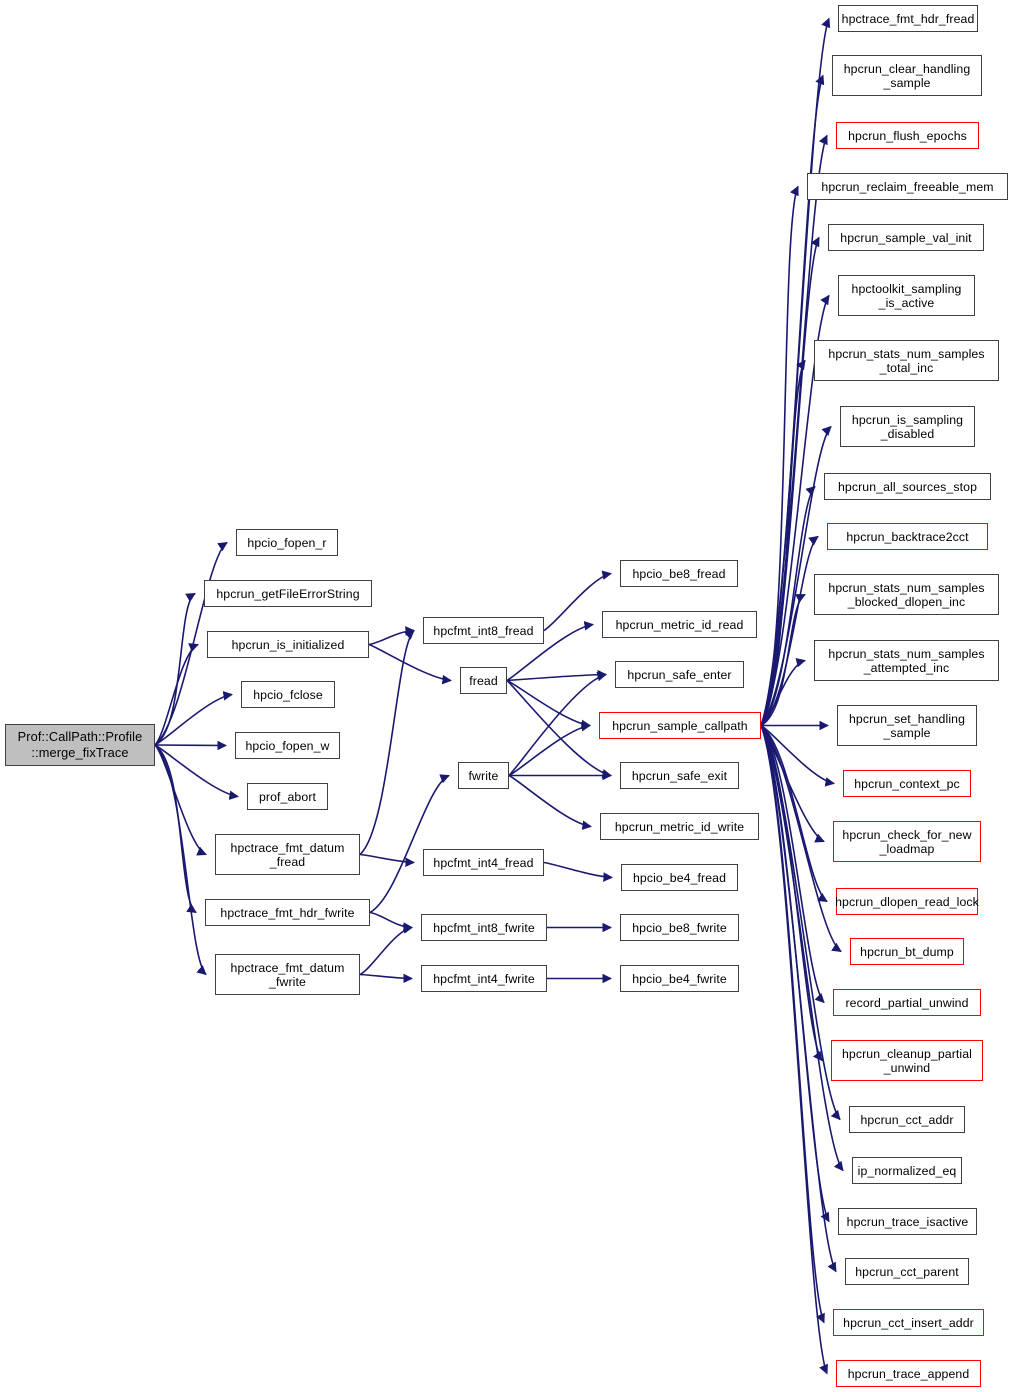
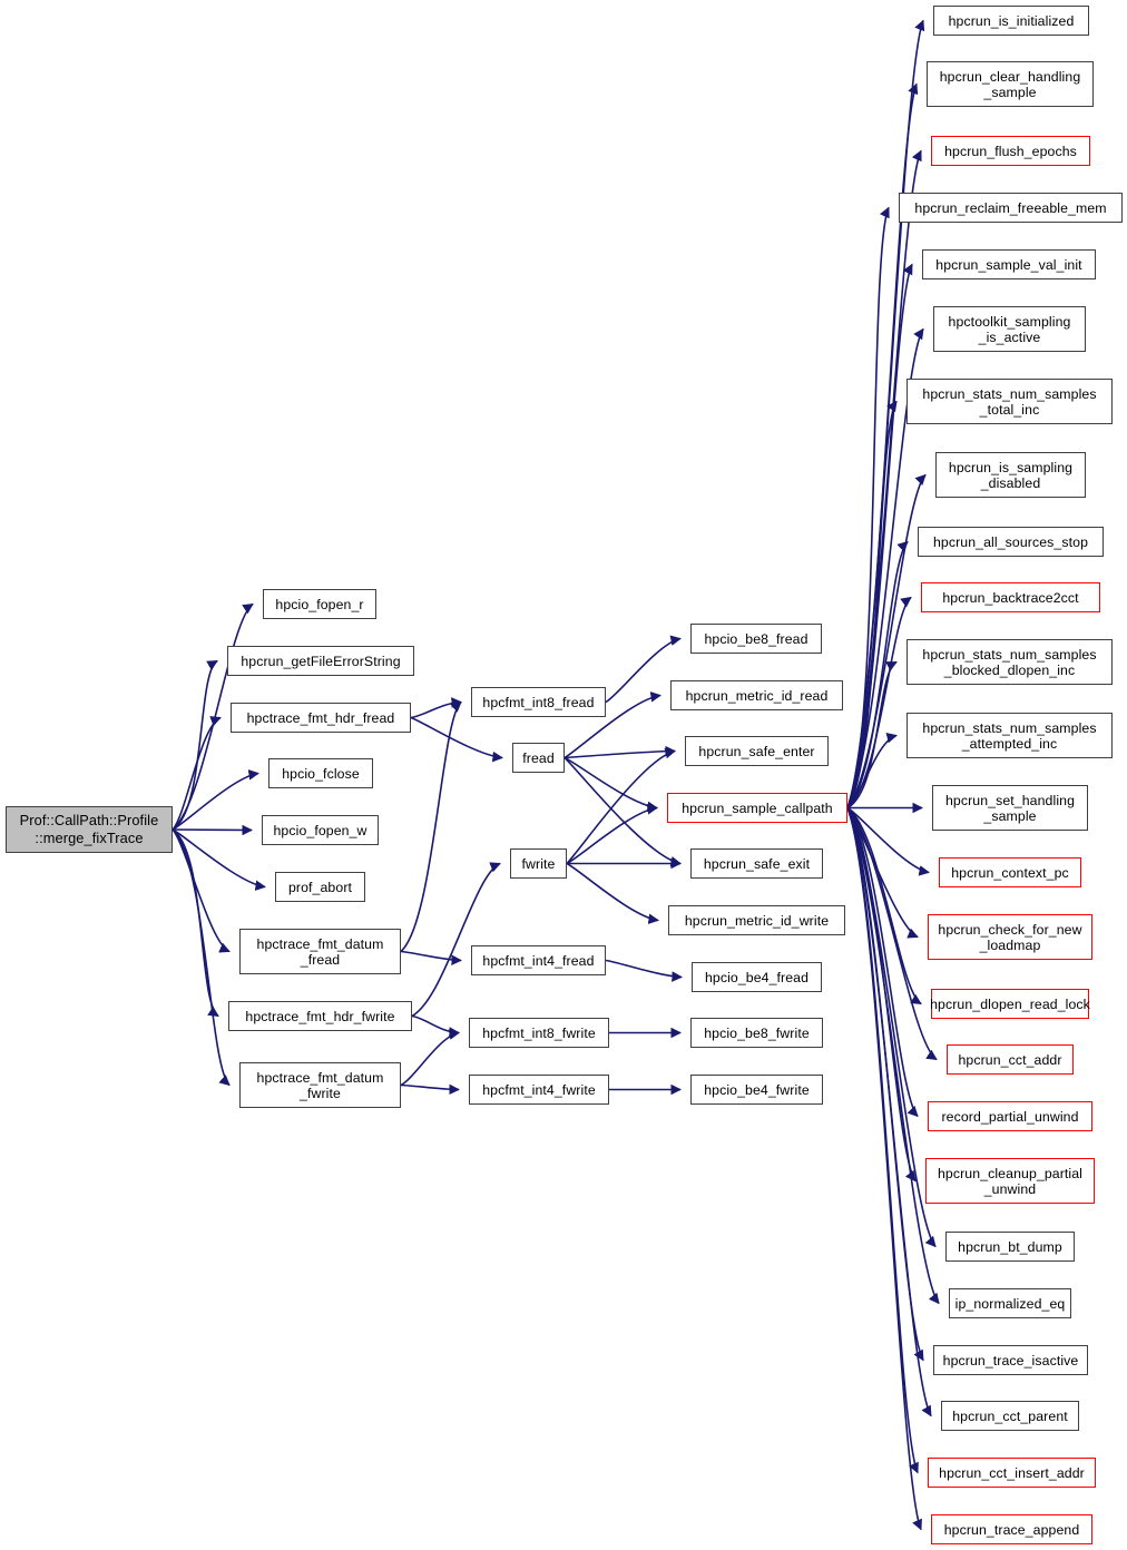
  Prof::CallPath::Profile
  ::merge_fixTrace
  hpcio_fopen_r
  hpcrun_getFileErrorString
- hpcrun_is_initialized
+ hpctrace_fmt_hdr_fread
  hpcio_fclose
  hpcio_fopen_w
  prof_abort
  hpctrace_fmt_datum
  _fread
  hpctrace_fmt_hdr_fwrite
  hpctrace_fmt_datum
  _fwrite
  hpcfmt_int8_fread
  fread
  fwrite
  hpcfmt_int4_fread
  hpcfmt_int8_fwrite
  hpcfmt_int4_fwrite
  hpcio_be8_fread
  hpcrun_metric_id_read
  hpcrun_safe_enter
  hpcrun_sample_callpath
  hpcrun_safe_exit
  hpcrun_metric_id_write
  hpcio_be4_fread
  hpcio_be8_fwrite
  hpcio_be4_fwrite
- hpctrace_fmt_hdr_fread
+ hpcrun_is_initialized
  hpcrun_clear_handling
  _sample
  hpcrun_flush_epochs
  hpcrun_reclaim_freeable_mem
  hpcrun_sample_val_init
  hpctoolkit_sampling
  _is_active
  hpcrun_stats_num_samples
  _total_inc
  hpcrun_is_sampling
  _disabled
  hpcrun_all_sources_stop
  hpcrun_backtrace2cct
  hpcrun_stats_num_samples
  _blocked_dlopen_inc
  hpcrun_stats_num_samples
  _attempted_inc
  hpcrun_set_handling
  _sample
  hpcrun_context_pc
  hpcrun_check_for_new
  _loadmap
  hpcrun_dlopen_read_lock
- hpcrun_bt_dump
+ hpcrun_cct_addr
  record_partial_unwind
  hpcrun_cleanup_partial
  _unwind
- hpcrun_cct_addr
+ hpcrun_bt_dump
  ip_normalized_eq
  hpcrun_trace_isactive
  hpcrun_cct_parent
  hpcrun_cct_insert_addr
  hpcrun_trace_append
